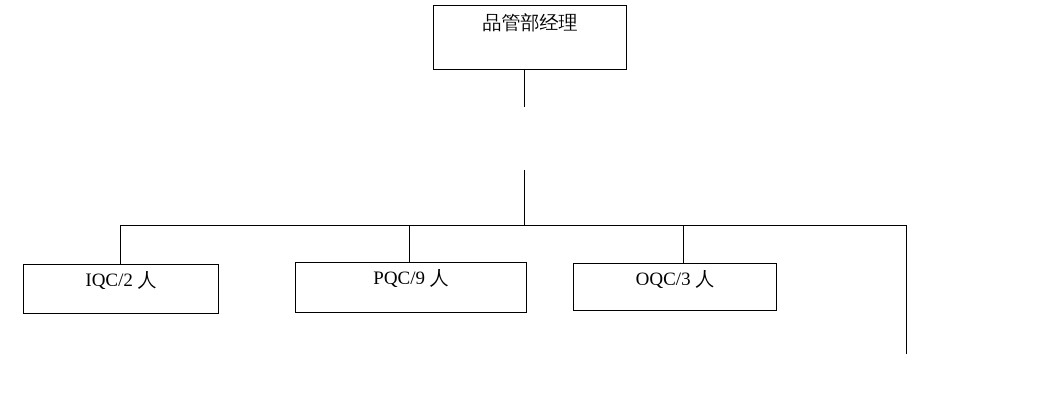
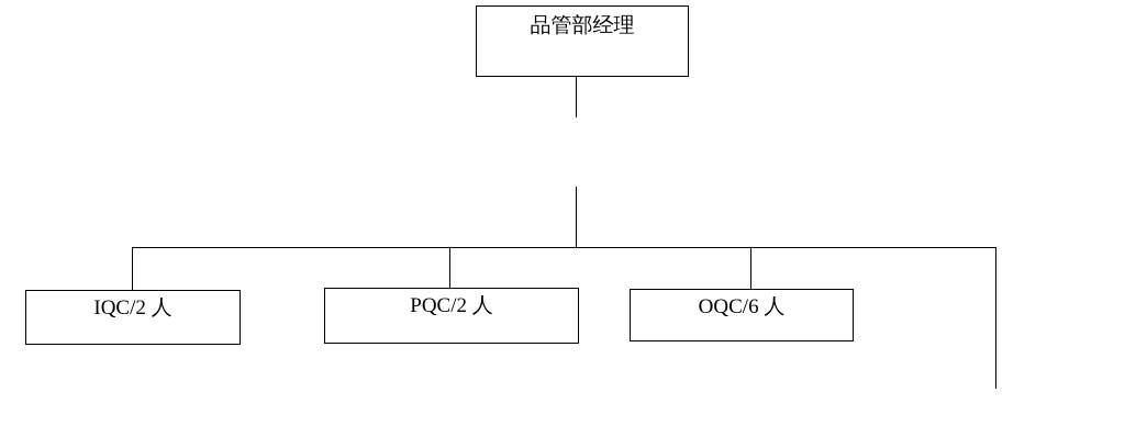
  品管部经理
  IQC/2 人
- PQC/9 人
+ PQC/2 人
- OQC/3 人
+ OQC/6 人
